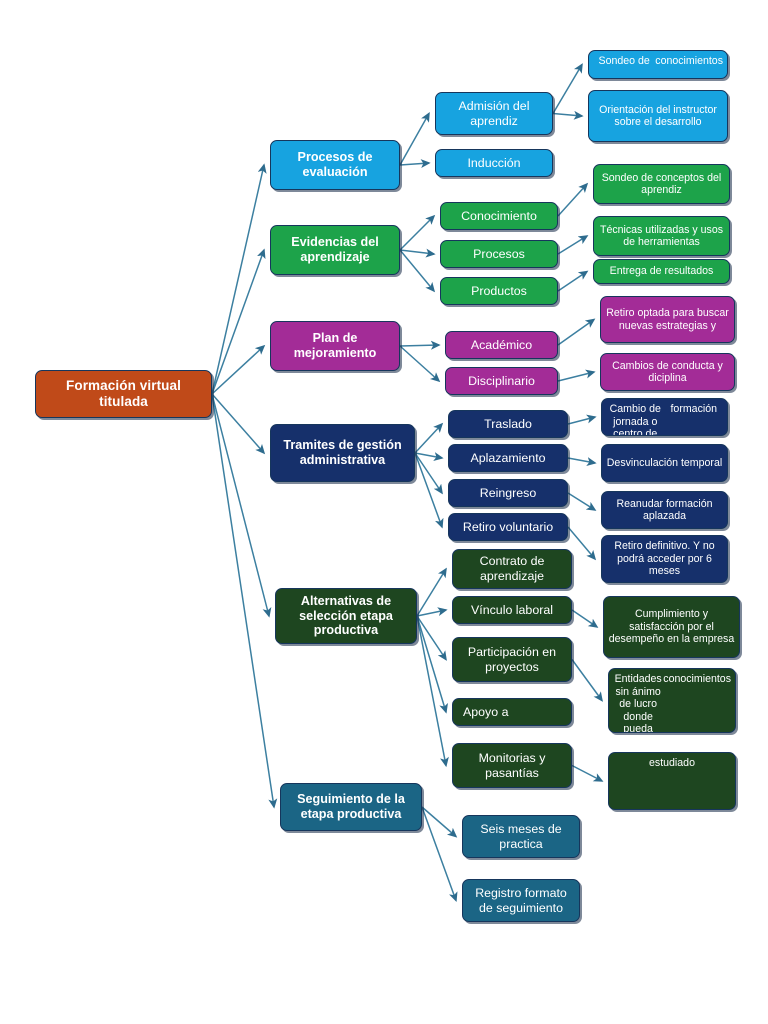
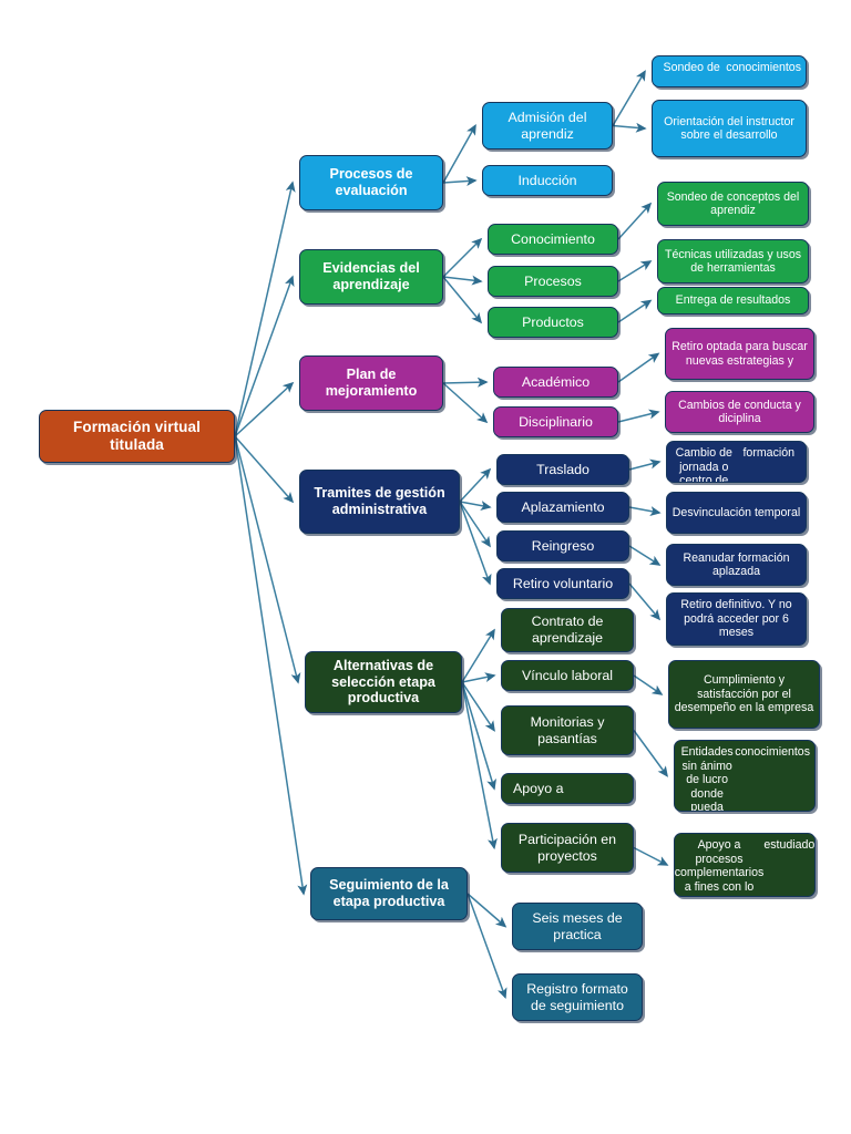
  Formación virtual titulada
  Procesos de evaluación
  Admisión del aprendiz
  Sondeo de
  conocimientos
  Orientación del instructor sobre el desarrollo
  Inducción
  Evidencias del aprendizaje
  Conocimiento
  Sondeo de conceptos del aprendiz
  Procesos
  Técnicas utilizadas y usos de herramientas
  Productos
  Entrega de resultados
  Plan de mejoramiento
  Académico
  Retiro optada para buscar nuevas estrategias y
  Disciplinario
  Cambios de conducta y diciplina
  Tramites de gestión administrativa
  Traslado
  Cambio de jornada o centro de
  formación
  Aplazamiento
  Desvinculación temporal
  Reingreso
  Reanudar formación aplazada
  Retiro voluntario
  Retiro definitivo. Y no podrá acceder por 6 meses
  Alternativas de selección etapa productiva
  Contrato de aprendizaje
  Vínculo laboral
  Cumplimiento y satisfacción por el desempeño en la empresa
- Participación en proyectos
+ Monitorias y pasantías
  Entidades sin ánimo de lucro donde pueda
  conocimientos
  Apoyo a
- Monitorias y pasantías
+ Participación en proyectos
+ Apoyo a procesos complementarios a fines con lo
  estudiado
  Seguimiento de la etapa productiva
  Seis meses de practica
  Registro formato de seguimiento
